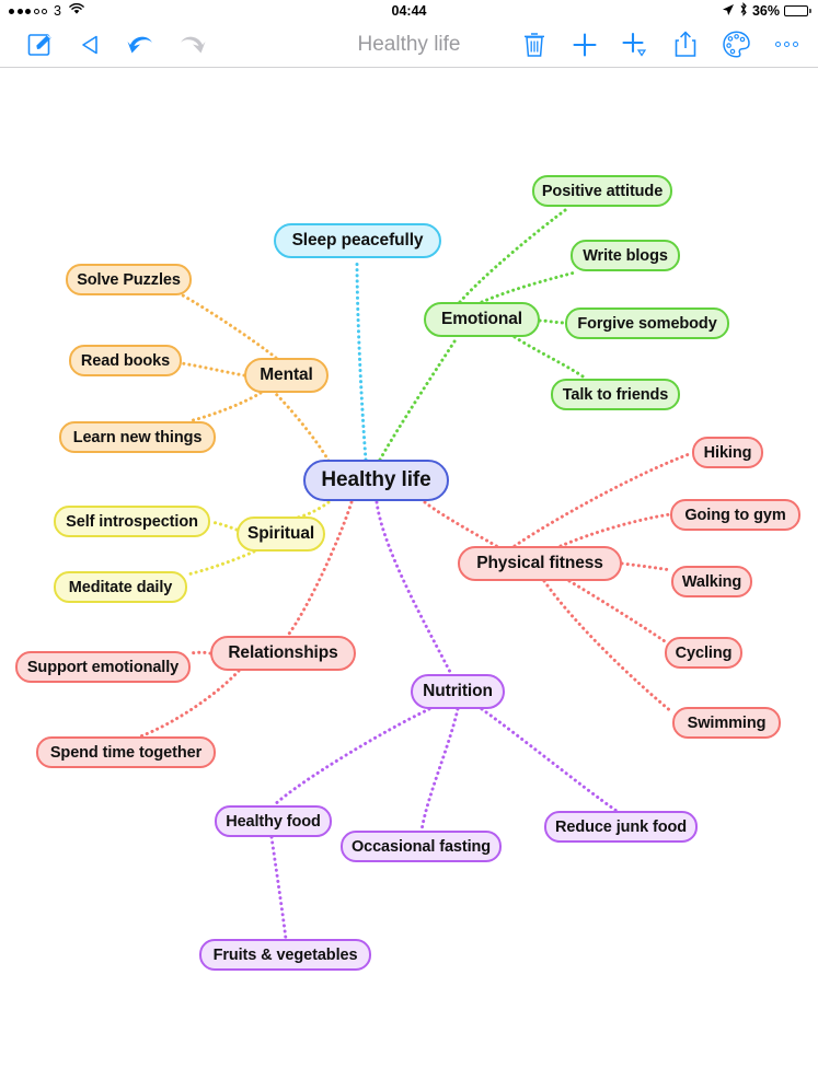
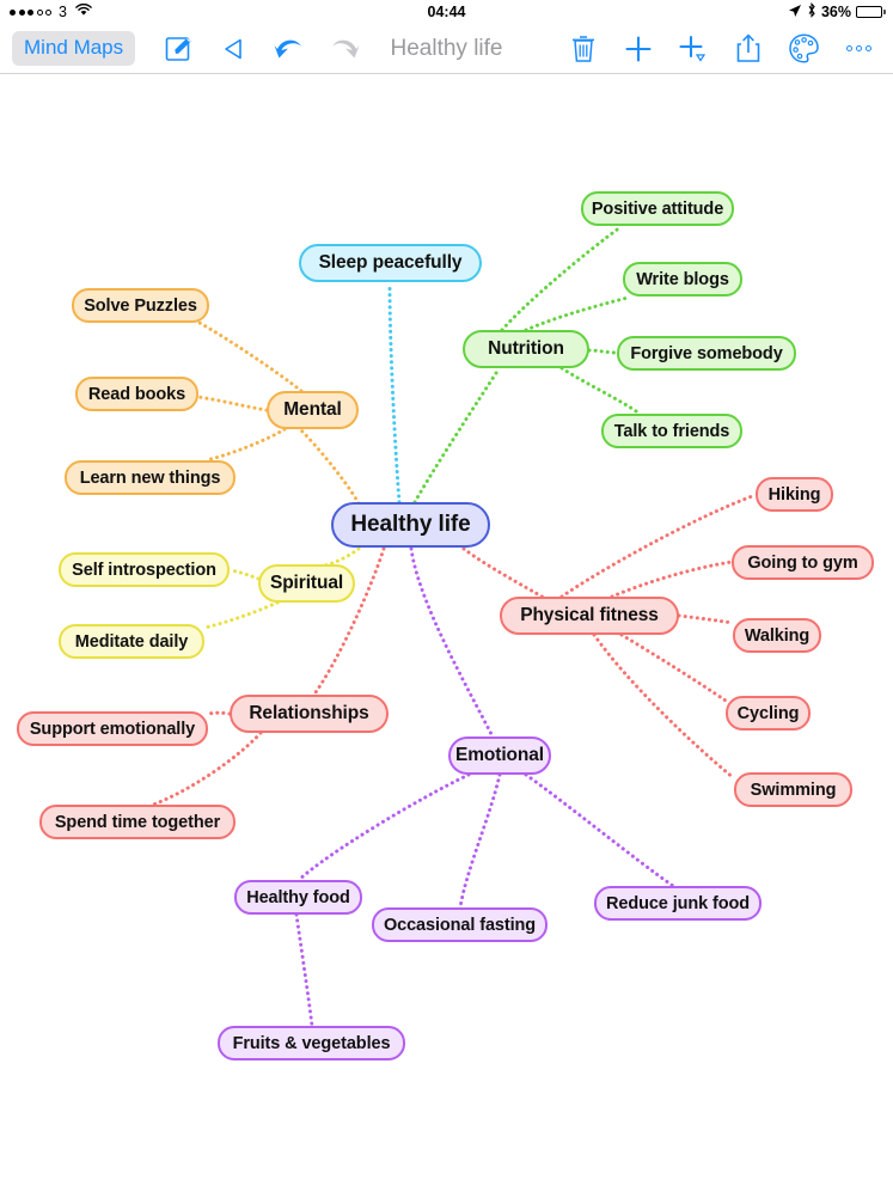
  3
  04:44
  36%
+ Mind Maps
  Healthy life
  Healthy life
  Sleep peacefully
- Emotional
+ Nutrition
  Positive attitude
  Write blogs
  Forgive somebody
  Talk to friends
  Mental
  Solve Puzzles
  Read books
  Learn new things
  Spiritual
  Self introspection
  Meditate daily
  Relationships
  Support emotionally
  Spend time together
  Physical fitness
  Hiking
  Going to gym
  Walking
  Cycling
  Swimming
- Nutrition
+ Emotional
  Healthy food
  Occasional fasting
  Reduce junk food
  Fruits & vegetables
